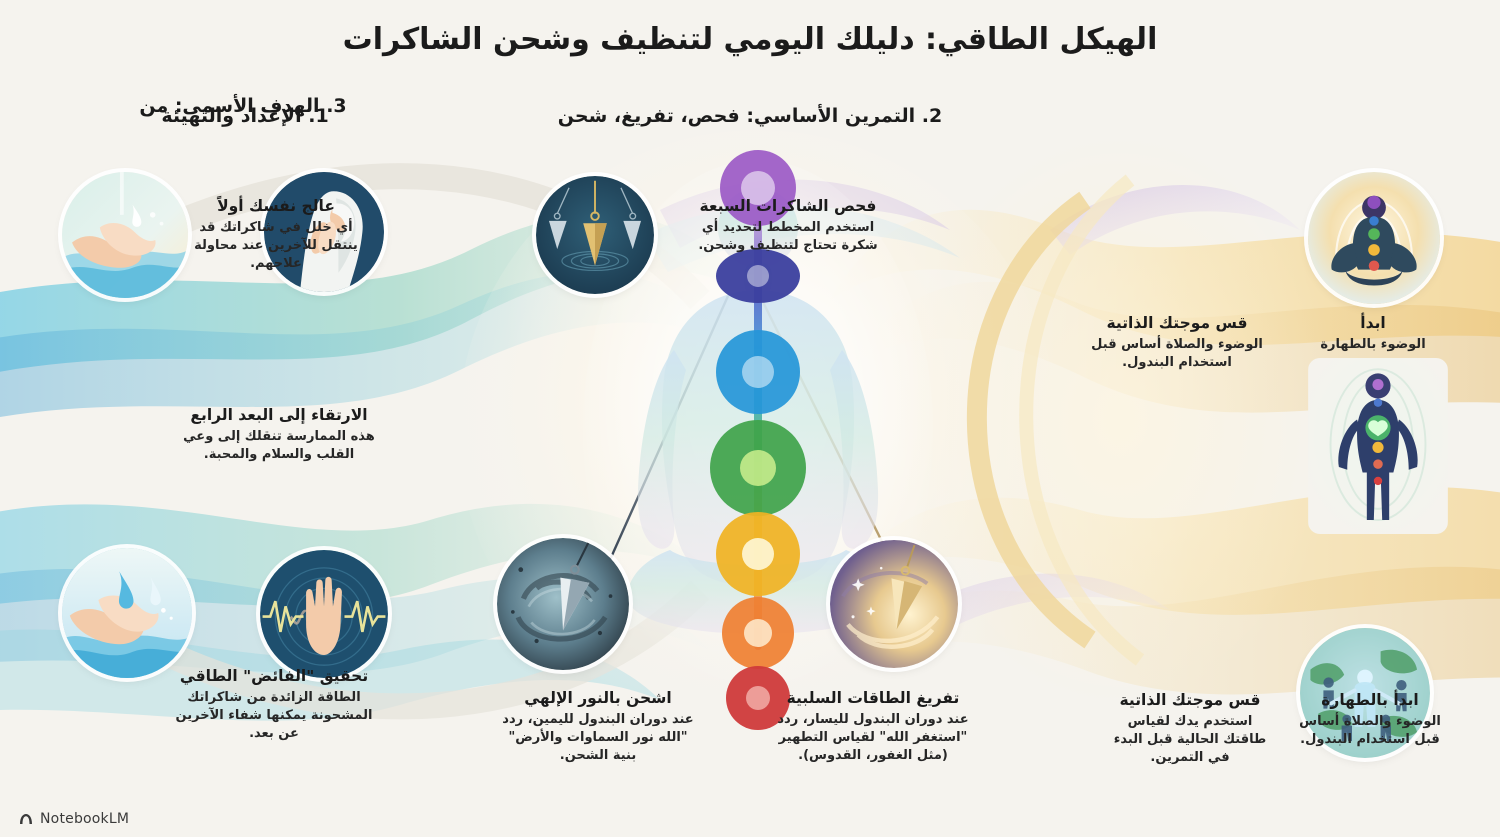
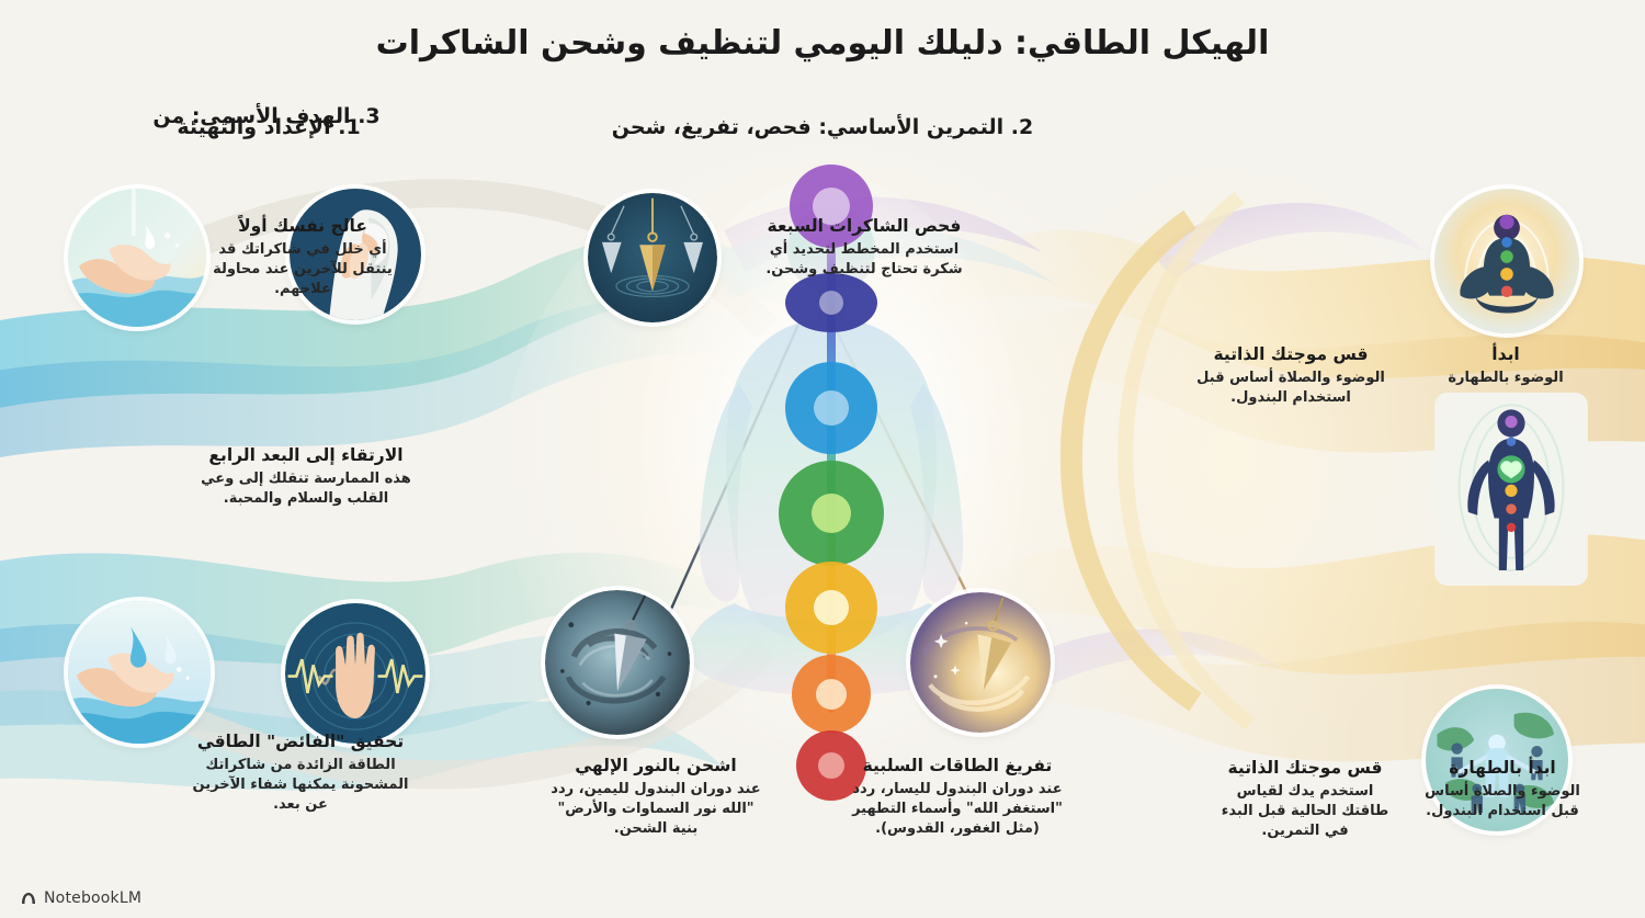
  الهيكل الطاقي: دليلك اليومي لتنظيف وشحن الشاكرات
  1. الإعداد والتهيئة
  2. التمرين الأساسي: فحص، تفريغ، شحن
  3. الهدف الأسمى: من
  ابدأ
  الوضوء بالطهارة
  قس موجتك الذاتية
  الوضوء والصلاة أساس قبل استخدام البندول.
  ابدأ بالطهارة
  الوضوء والصلاة أساس قبل استخدام البندول.
  قس موجتك الذاتية
  استخدم يدك لقياس طاقتك الحالية قبل البدء في التمرين.
  فحص الشاكرات السبعة
  استخدم المخطط لتحديد أي شكرة تحتاج لتنظيف وشحن.
  تفريغ الطاقات السلبية
- عند دوران البندول لليسار، ردد "استغفر الله" لقياس التطهير (مثل الغفور، القدوس).
+ عند دوران البندول لليسار، ردد "استغفر الله" وأسماء التطهير (مثل الغفور، القدوس).
  اشحن بالنور الإلهي
  عند دوران البندول لليمين، ردد "الله نور السماوات والأرض" بنية الشحن.
  عالج نفسك أولاً
  أي خلل في شاكراتك قد ينتقل للآخرين عند محاولة علاجهم.
  الارتقاء إلى البعد الرابع
  هذه الممارسة تنقلك إلى وعي القلب والسلام والمحبة.
  تحقيق "الفائض" الطاقي
  الطاقة الزائدة من شاكراتك المشحونة يمكنها شفاء الآخرين عن بعد.
  NotebookLM
